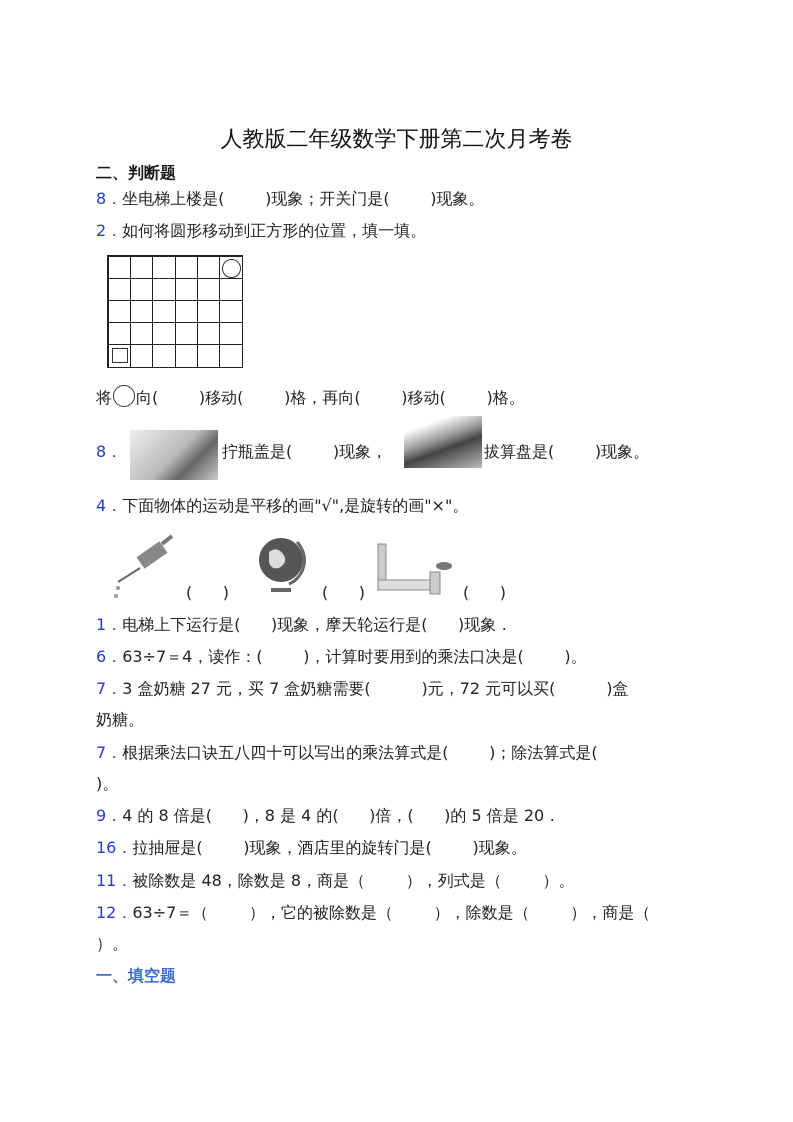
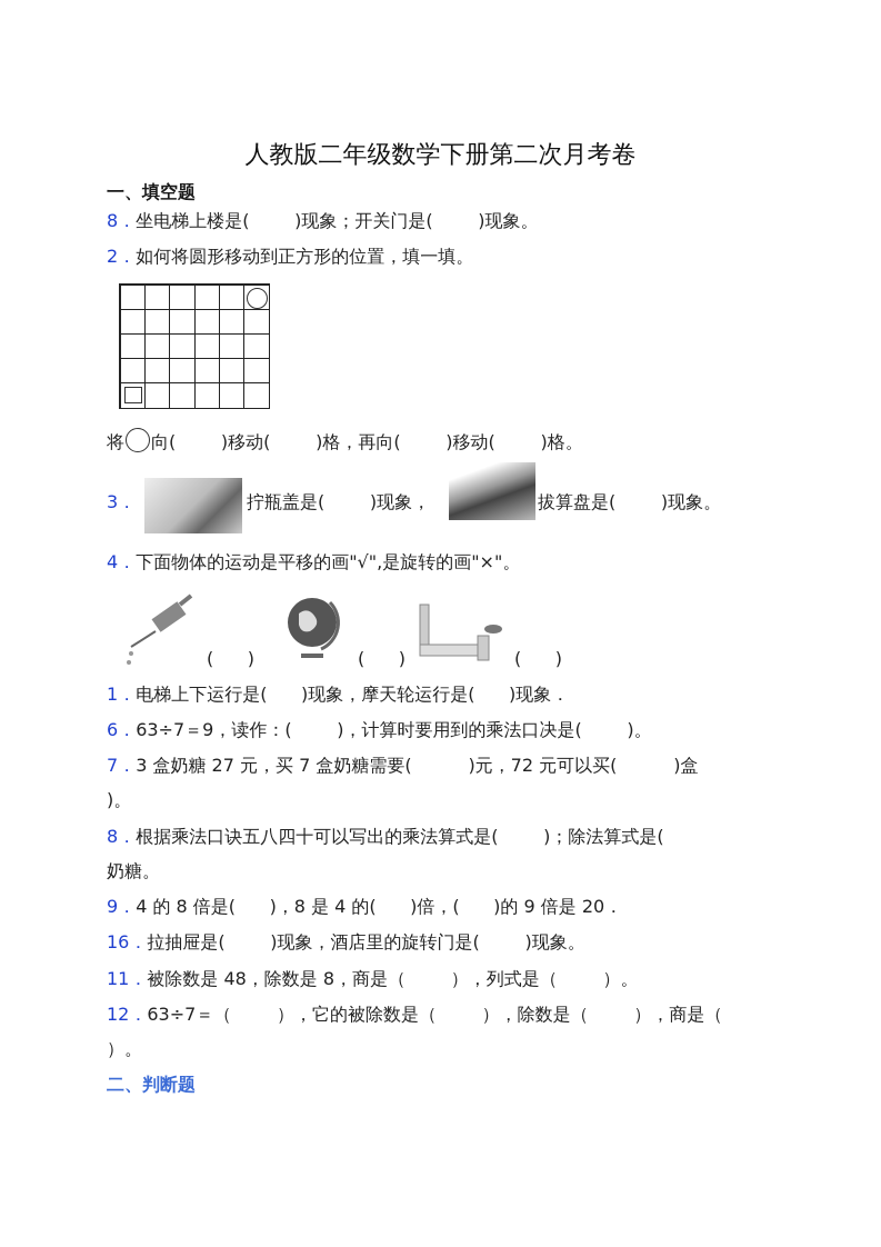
  人教版二年级数学下册第二次月考卷
- 二、判断题
+ 一、填空题
  8．坐电梯上楼是( )现象；开关门是( )现象。
  2．如何将圆形移动到正方形的位置，填一填。
  将 向( )移动( )格，再向( )移动( )格。
- 8．
+ 3．
  拧瓶盖是( )现象，
  拔算盘是( )现象。
  4．下面物体的运动是平移的画"√",是旋转的画"×"。
  ( )
  ( )
  ( )
  1．电梯上下运行是( )现象，摩天轮运行是( )现象．
- 6．63÷7＝4，读作：( )，计算时要用到的乘法口决是( )。
+ 6．63÷7＝9，读作：( )，计算时要用到的乘法口决是( )。
  7．3 盒奶糖 27 元，买 7 盒奶糖需要( )元，72 元可以买( )盒
- 奶糖。
+ )。
- 7．根据乘法口诀五八四十可以写出的乘法算式是( )；除法算式是(
+ 8．根据乘法口诀五八四十可以写出的乘法算式是( )；除法算式是(
- )。
+ 奶糖。
- 9．4 的 8 倍是( )，8 是 4 的( )倍，( )的 5 倍是 20．
+ 9．4 的 8 倍是( )，8 是 4 的( )倍，( )的 9 倍是 20．
  16．拉抽屉是( )现象，酒店里的旋转门是( )现象。
  11．被除数是 48，除数是 8，商是（ ），列式是（ ）。
  12．63÷7＝（ ），它的被除数是（ ），除数是（ ），商是（
  ）。
- 一、填空题
+ 二、判断题
